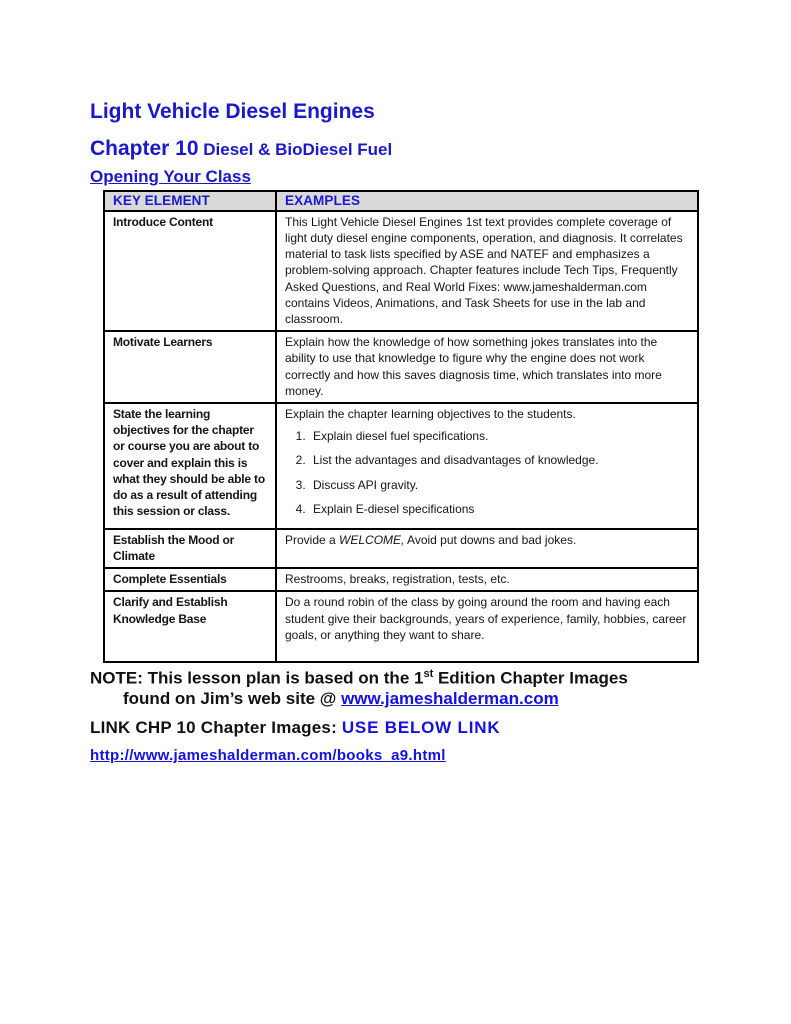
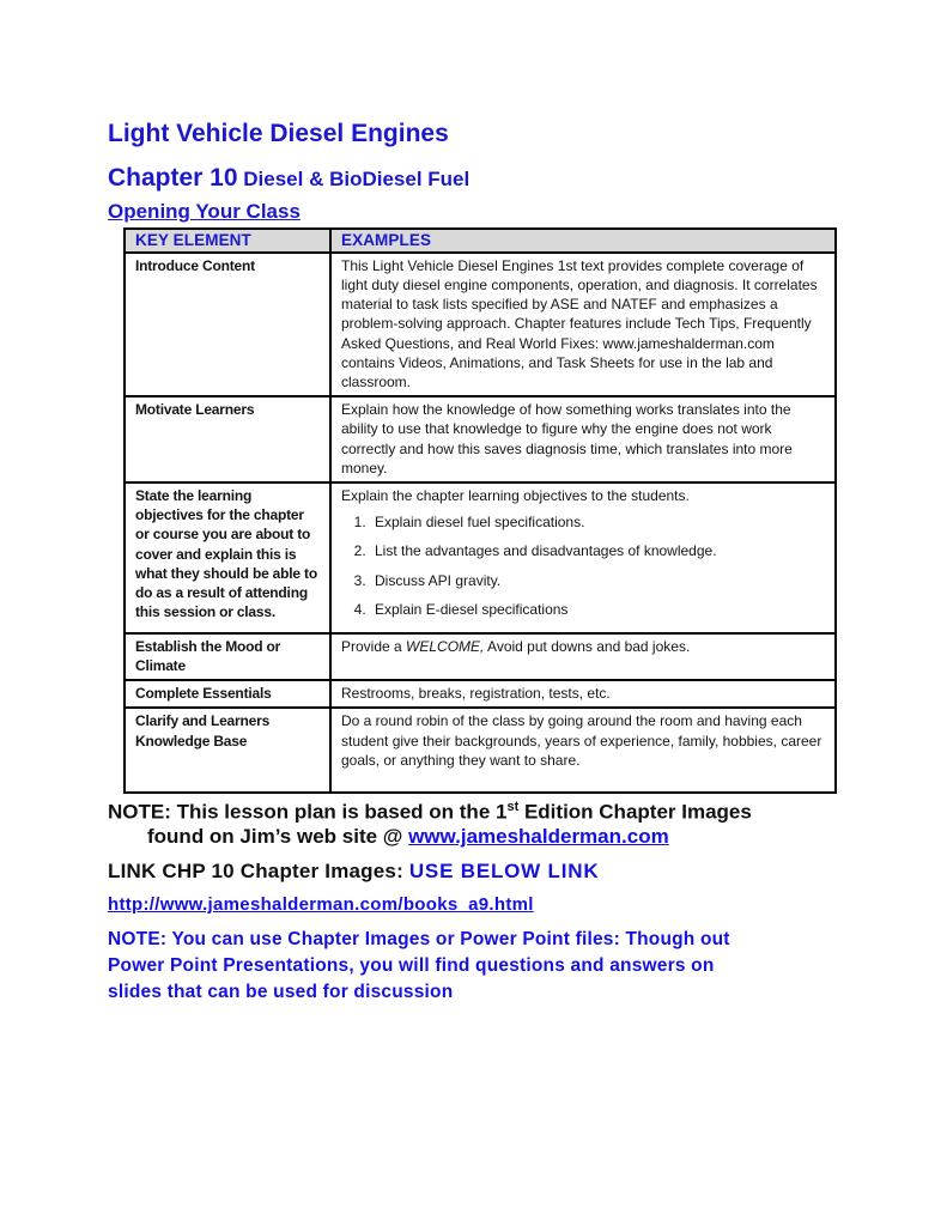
  Light Vehicle Diesel Engines
  Chapter 10 Diesel & BioDiesel Fuel
  Opening Your Class
  KEY ELEMENT	EXAMPLES
  Introduce Content	This Light Vehicle Diesel Engines 1st text provides complete coverage of light duty diesel engine components, operation, and diagnosis. It correlates material to task lists specified by ASE and NATEF and emphasizes a problem-solving approach. Chapter features include Tech Tips, Frequently Asked Questions, and Real World Fixes: www.jameshalderman.com contains Videos, Animations, and Task Sheets for use in the lab and classroom.
- Motivate Learners	Explain how the knowledge of how something jokes translates into the ability to use that knowledge to figure why the engine does not work correctly and how this saves diagnosis time, which translates into more money.
+ Motivate Learners	Explain how the knowledge of how something works translates into the ability to use that knowledge to figure why the engine does not work correctly and how this saves diagnosis time, which translates into more money.
  State the learning objectives for the chapter or course you are about to cover and explain this is what they should be able to do as a result of attending this session or class.	Explain the chapter learning objectives to the students. Explain diesel fuel specifications. List the advantages and disadvantages of knowledge. Discuss API gravity. Explain E-diesel specifications
  Establish the Mood or Climate	Provide a WELCOME, Avoid put downs and bad jokes.
  Complete Essentials	Restrooms, breaks, registration, tests, etc.
- Clarify and Establish Knowledge Base	Do a round robin of the class by going around the room and having each student give their backgrounds, years of experience, family, hobbies, career goals, or anything they want to share.
+ Clarify and Learners Knowledge Base	Do a round robin of the class by going around the room and having each student give their backgrounds, years of experience, family, hobbies, career goals, or anything they want to share.
  NOTE: This lesson plan is based on the 1st Edition Chapter Images
  found on Jim’s web site @ www.jameshalderman.com
  LINK CHP 10 Chapter Images: USE BELOW LINK
  http://www.jameshalderman.com/books_a9.html
+ NOTE: You can use Chapter Images or Power Point files: Though out
+ Power Point Presentations, you will find questions and answers on
+ slides that can be used for discussion
